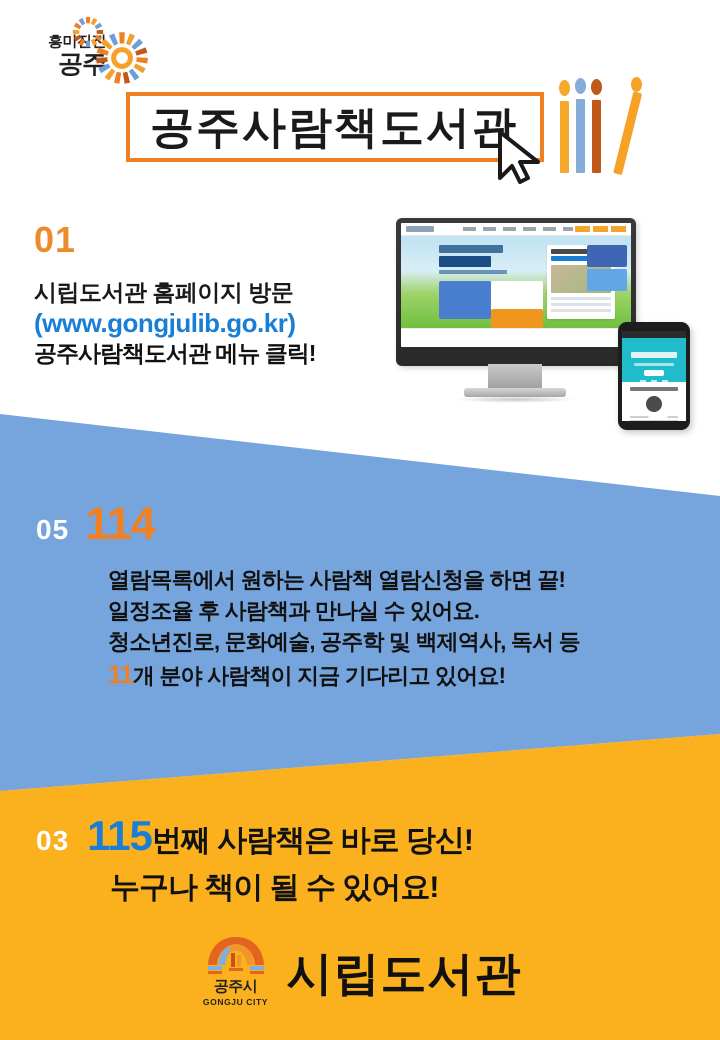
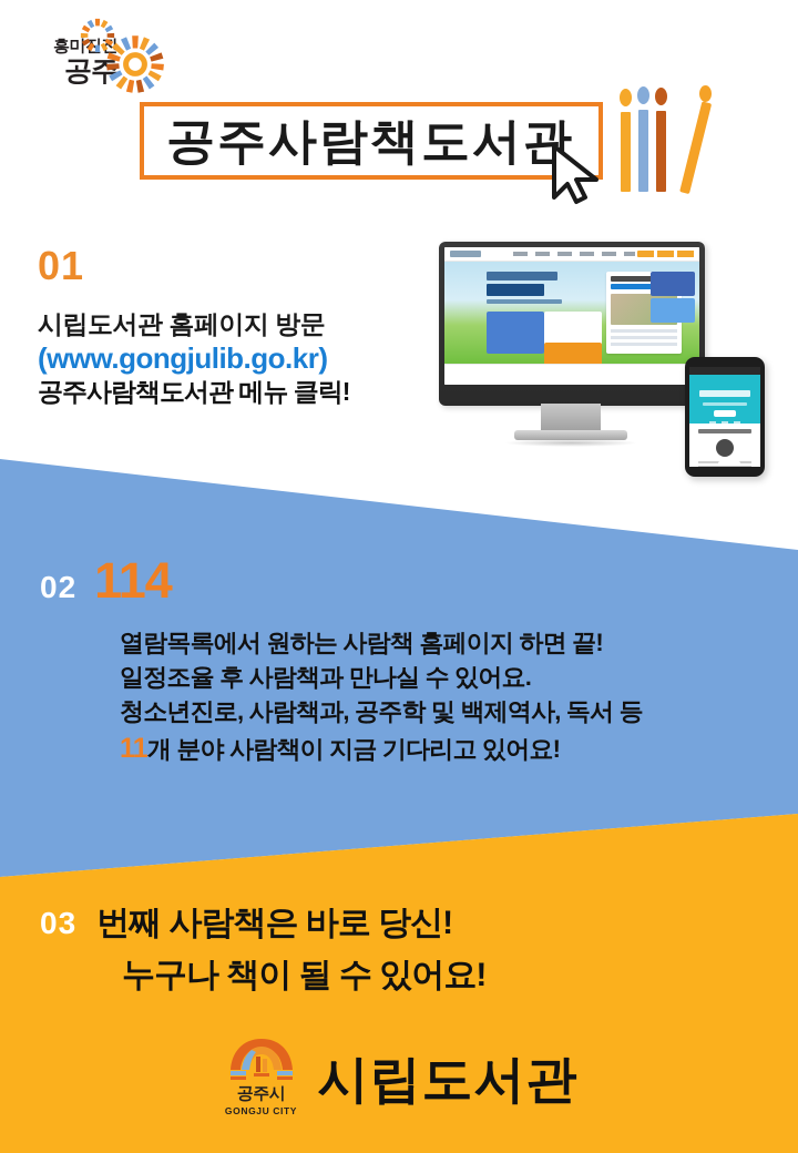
  흥미진
  공주
  공주사람책도서관
  01
  시립도서관 홈페이지 방문
  (www.gongjulib.go.kr)
  공주사람책도서관 메뉴 클릭!
- 05
+ 02
  114
- 열람목록에서 원하는 사람책 열람신청을 하면 끝!
+ 열람목록에서 원하는 사람책 홈페이지 하면 끝!
  일정조율 후 사람책과 만나실 수 있어요.
- 청소년진로, 문화예술, 공주학 및 백제역사, 독서 등
+ 청소년진로, 사람책과, 공주학 및 백제역사, 독서 등
  11개 분야 사람책이 지금 기다리고 있어요!
  03
- 115
  번째 사람책은 바로 당신!
  누구나 책이 될 수 있어요!
  공주시
  GONGJU CITY
  시립도서관
